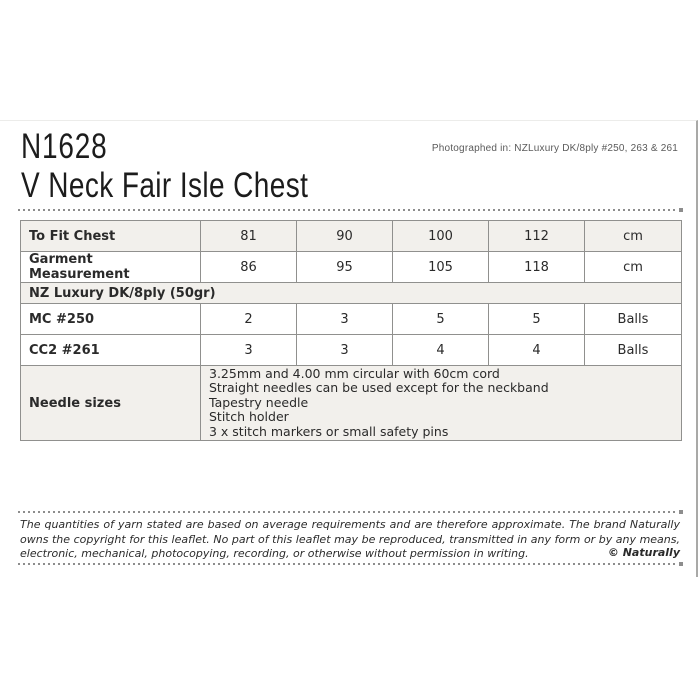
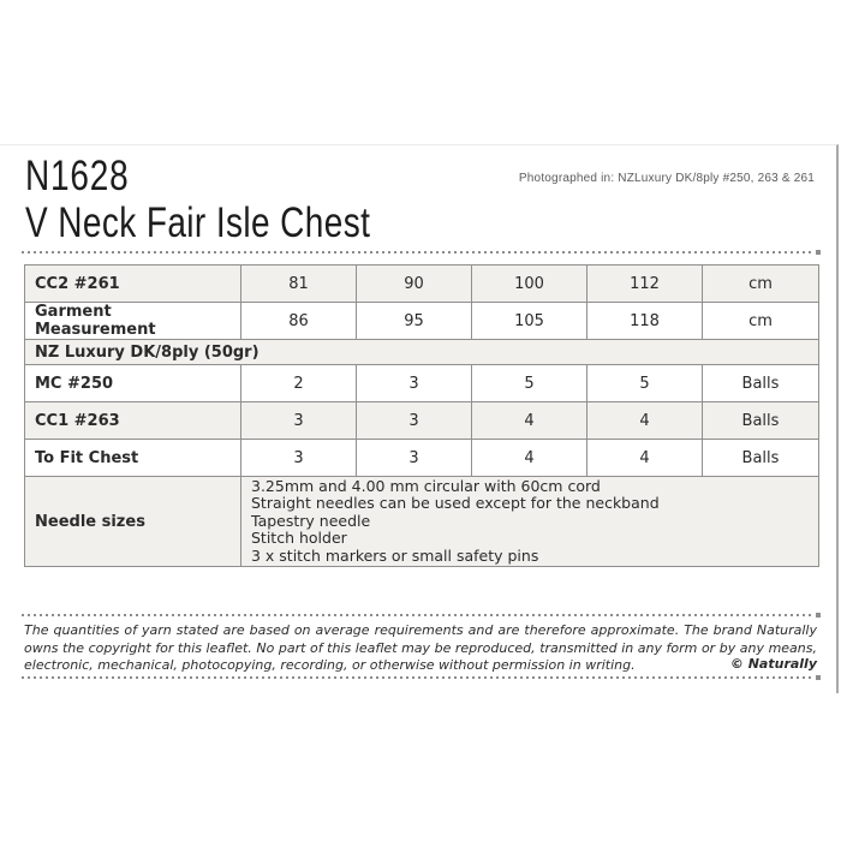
  N1628
  V Neck Fair Isle Chest
  Photographed in: NZLuxury DK/8ply #250, 263 & 261
- To Fit Chest	81	90	100	112	cm
+ CC2 #261	81	90	100	112	cm
  Garment Measurement	86	95	105	118	cm
  NZ Luxury DK/8ply (50gr)
  MC #250	2	3	5	5	Balls
+ CC1 #263	3	3	4	4	Balls
- CC2 #261	3	3	4	4	Balls
+ To Fit Chest	3	3	4	4	Balls
  Needle sizes	3.25mm and 4.00 mm circular with 60cm cord Straight needles can be used except for the neckband Tapestry needle Stitch holder 3 x stitch markers or small safety pins
  The quantities of yarn stated are based on average requirements and are therefore approximate. The brand Naturally owns the copyright for this leaflet. No part of this leaflet may be reproduced, transmitted in any form or by any means, electronic, mechanical, photocopying, recording, or otherwise without permission in writing.
  © Naturally
